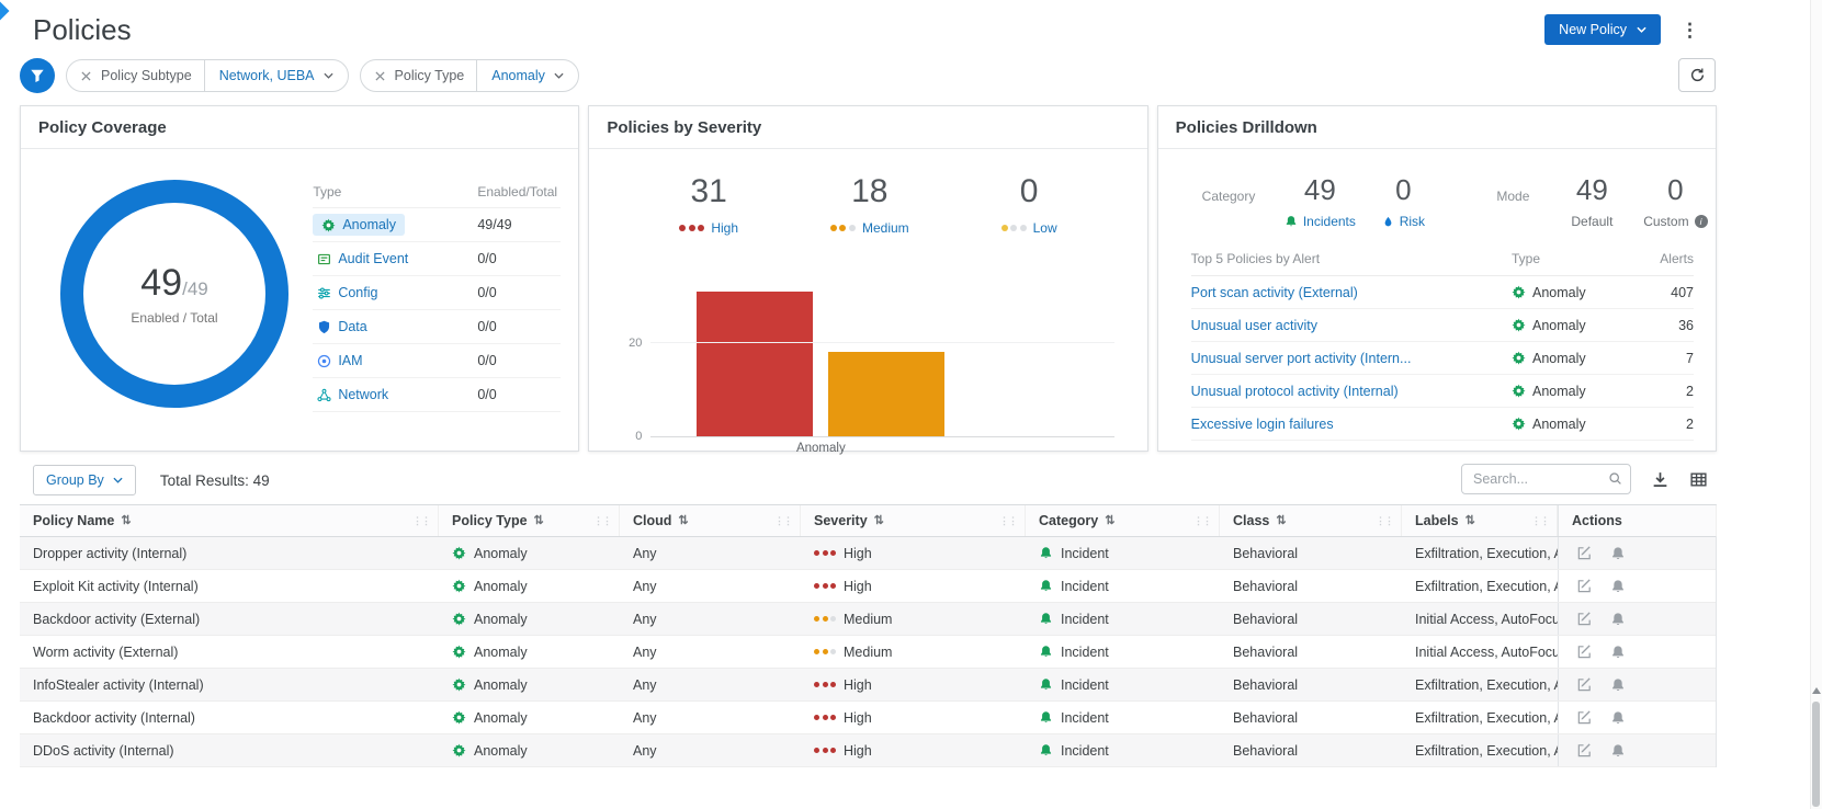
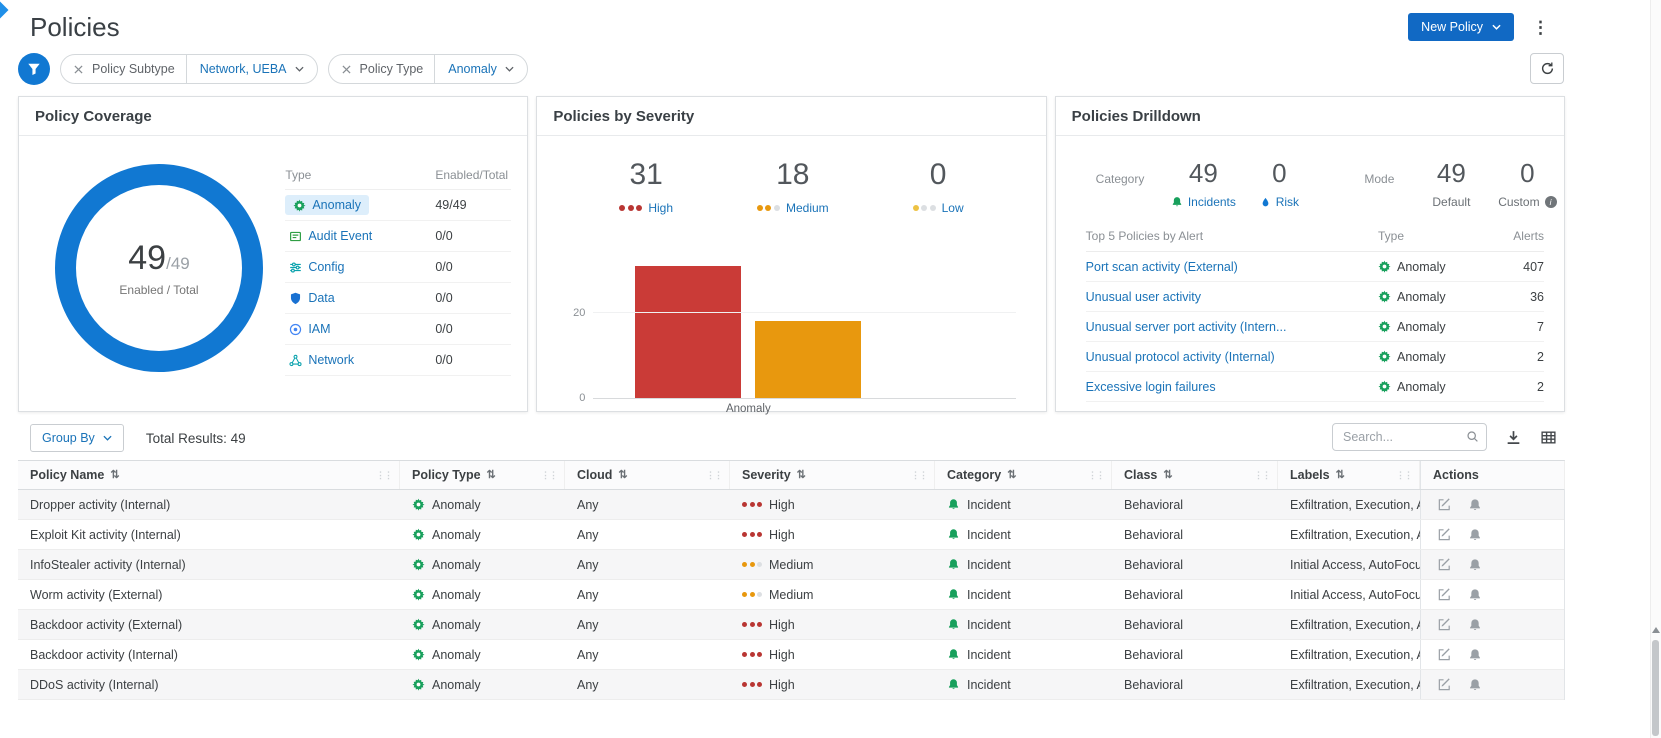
  Policies
  New Policy
  ⋮
  Policy Subtype
  Network, UEBA
  Policy Type
  Anomaly
  Policy Coverage
  49
  /49
  Enabled / Total
  Type
  Enabled/Total
  Anomaly
  49/49
  Audit Event
  0/0
  Config
  0/0
  Data
  0/0
  IAM
  0/0
  Network
  0/0
  Policies by Severity
  31
  High
  18
  Medium
  0
  Low
  Anomaly
  0
  20
  Policies Drilldown
  Category
  49
  Incidents
  0
  Risk
  Mode
  49
  Default
  0
  Custom
  i
  Top 5 Policies by Alert
  Type
  Alerts
  Port scan activity (External)
  Anomaly
  407
  Unusual user activity
  Anomaly
  36
  Unusual server port activity (Intern...
  Anomaly
  7
  Unusual protocol activity (Internal)
  Anomaly
  2
  Excessive login failures
  Anomaly
  2
  Group By
  Total Results: 49
  Search...
  Policy Name
  ⇅
  ⋮⋮
  Policy Type
  ⇅
  ⋮⋮
  Cloud
  ⇅
  ⋮⋮
  Severity
  ⇅
  ⋮⋮
  Category
  ⇅
  ⋮⋮
  Class
  ⇅
  ⋮⋮
  Labels
  ⇅
  ⋮⋮
  Actions
  Dropper activity (Internal)
  Anomaly
  Any
  High
  Incident
  Behavioral
  Exfiltration, Execution,
  Exploit Kit activity (Internal)
  Anomaly
  Any
  High
  Incident
  Behavioral
  Exfiltration, Execution,
- Backdoor activity (External)
+ InfoStealer activity (Internal)
  Anomaly
  Any
  Medium
  Incident
  Behavioral
  Initial Access, AutoFocu
  Worm activity (External)
  Anomaly
  Any
  Medium
  Incident
  Behavioral
  Initial Access, AutoFocu
- InfoStealer activity (Internal)
+ Backdoor activity (External)
  Anomaly
  Any
  High
  Incident
  Behavioral
  Exfiltration, Execution,
  Backdoor activity (Internal)
  Anomaly
  Any
  High
  Incident
  Behavioral
  Exfiltration, Execution,
  DDoS activity (Internal)
  Anomaly
  Any
  High
  Incident
  Behavioral
  Exfiltration, Execution,
